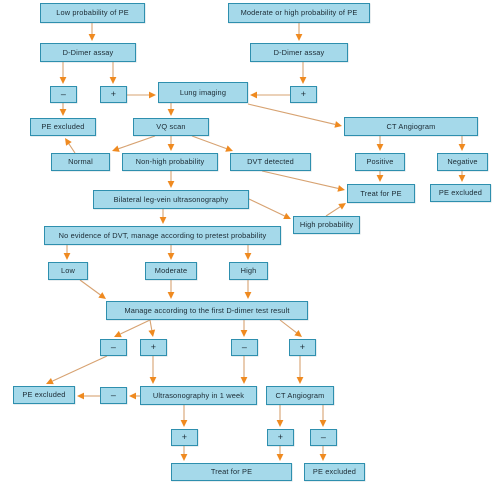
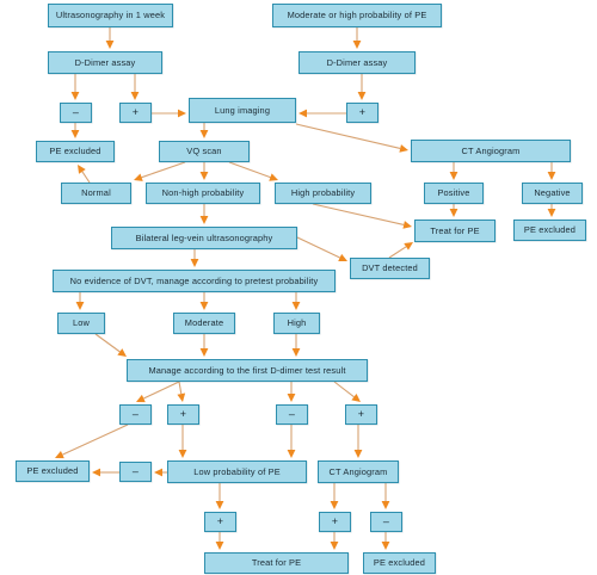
- Low probability of PE
+ Ultrasonography in 1 week
  Moderate or high probability of PE
  D-Dimer assay
  D-Dimer assay
  –
  +
  Lung imaging
  +
  PE excluded
  VQ scan
  CT Angiogram
  Normal
  Non-high probability
- DVT detected
+ High probability
  Positive
  Negative
  Bilateral leg-vein ultrasonography
  Treat for PE
  PE excluded
- High probability
+ DVT detected
  No evidence of DVT, manage according to pretest probability
  Low
  Moderate
  High
  Manage according to the first D-dimer test result
  –
  +
  –
  +
  PE excluded
  –
- Ultrasonography in 1 week
+ Low probability of PE
  CT Angiogram
  +
  +
  –
  Treat for PE
  PE excluded
